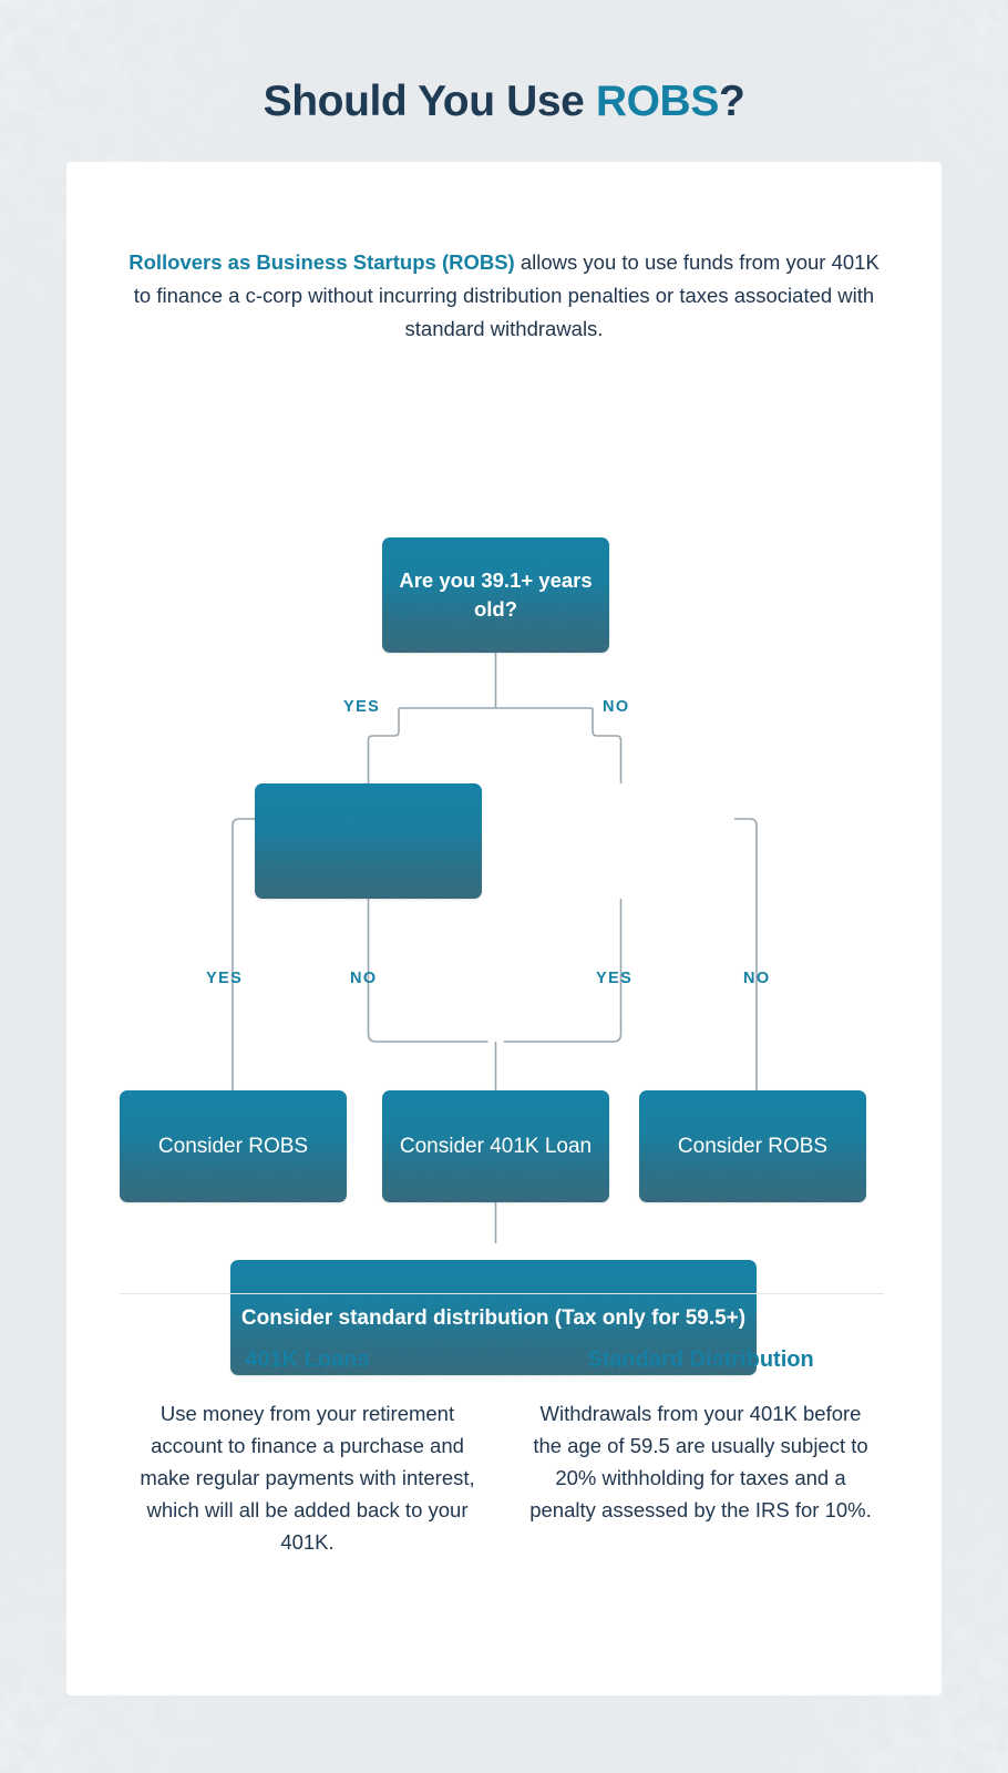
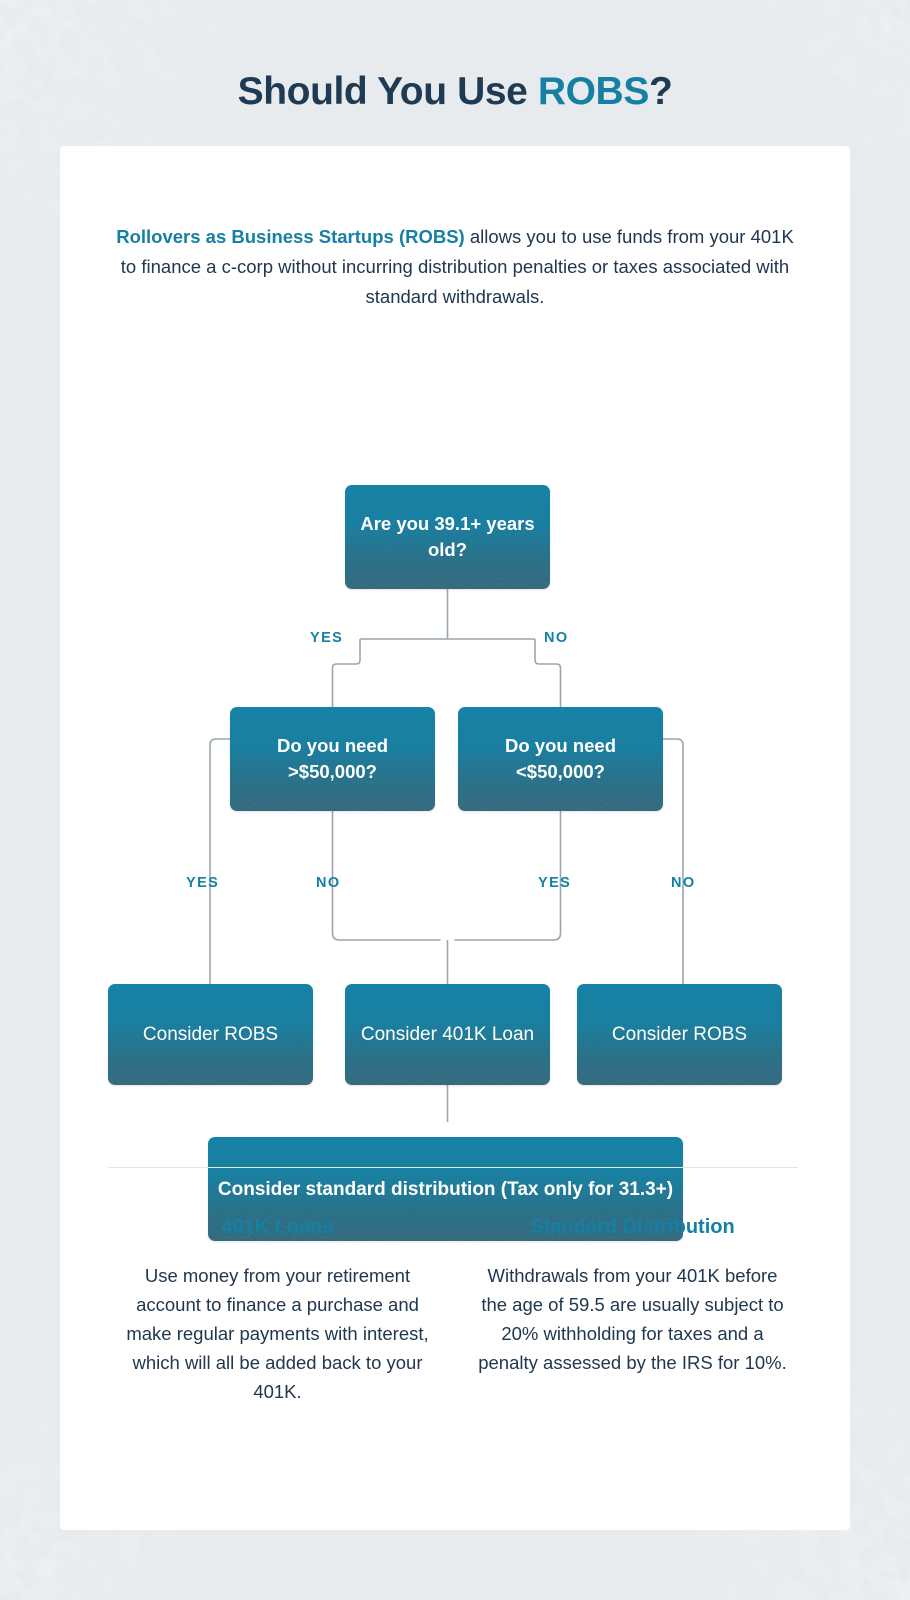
  Should You Use ROBS?
  Rollovers as Business Startups (ROBS) allows you to use funds from your 401K to finance a c-corp without incurring distribution penalties or taxes associated with standard withdrawals.
  Are you 39.1+ years old?
+ Do you need >$50,000?
+ Do you need <$50,000?
  Consider ROBS
  Consider 401K Loan
  Consider ROBS
- Consider standard distribution (Tax only for 59.5+)
+ Consider standard distribution (Tax only for 31.3+)
  YES
  NO
  YES
  NO
  YES
  NO
  401K Loans
  Use money from your retirement account to finance a purchase and make regular payments with interest, which will all be added back to your 401K.
  Standard Distribution
  Withdrawals from your 401K before the age of 59.5 are usually subject to 20% withholding for taxes and a penalty assessed by the IRS for 10%.
